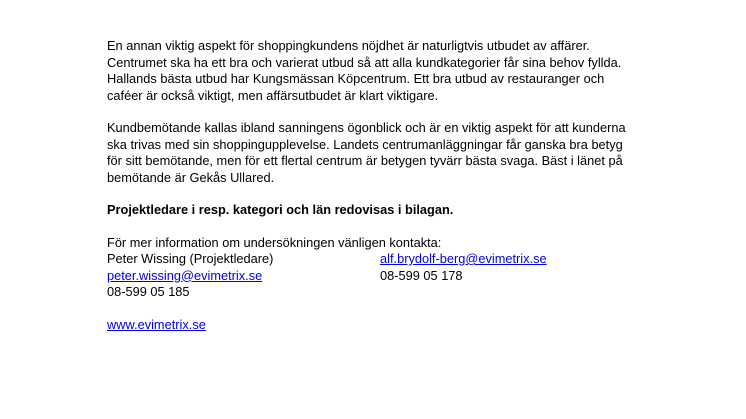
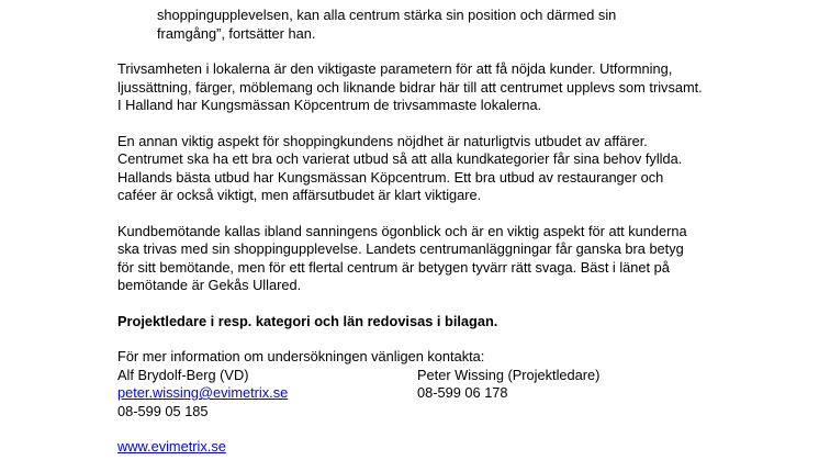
+ shoppingupplevelsen, kan alla centrum stärka sin position och därmed sin framgång”, fortsätter han.
+ Trivsamheten i lokalerna är den viktigaste parametern för att få nöjda kunder. Utformning, ljussättning, färger, möblemang och liknande bidrar här till att centrumet upplevs som trivsamt. I Halland har Kungsmässan Köpcentrum de trivsammaste lokalerna.
  En annan viktig aspekt för shoppingkundens nöjdhet är naturligtvis utbudet av affärer. Centrumet ska ha ett bra och varierat utbud så att alla kundkategorier får sina behov fyllda. Hallands bästa utbud har Kungsmässan Köpcentrum. Ett bra utbud av restauranger och caféer är också viktigt, men affärsutbudet är klart viktigare.
- Kundbemötande kallas ibland sanningens ögonblick och är en viktig aspekt för att kunderna ska trivas med sin shoppingupplevelse. Landets centrumanläggningar får ganska bra betyg för sitt bemötande, men för ett flertal centrum är betygen tyvärr bästa svaga. Bäst i länet på bemötande är Gekås Ullared.
+ Kundbemötande kallas ibland sanningens ögonblick och är en viktig aspekt för att kunderna ska trivas med sin shoppingupplevelse. Landets centrumanläggningar får ganska bra betyg för sitt bemötande, men för ett flertal centrum är betygen tyvärr rätt svaga. Bäst i länet på bemötande är Gekås Ullared.
  Projektledare i resp. kategori och län redovisas i bilagan.
  För mer information om undersökningen vänligen kontakta:
+ Alf Brydolf-Berg (VD)
  Peter Wissing (Projektledare)
- alf.brydolf-berg@evimetrix.se
  peter.wissing@evimetrix.se
- 08-599 05 178
+ 08-599 06 178
  08-599 05 185
  www.evimetrix.se
